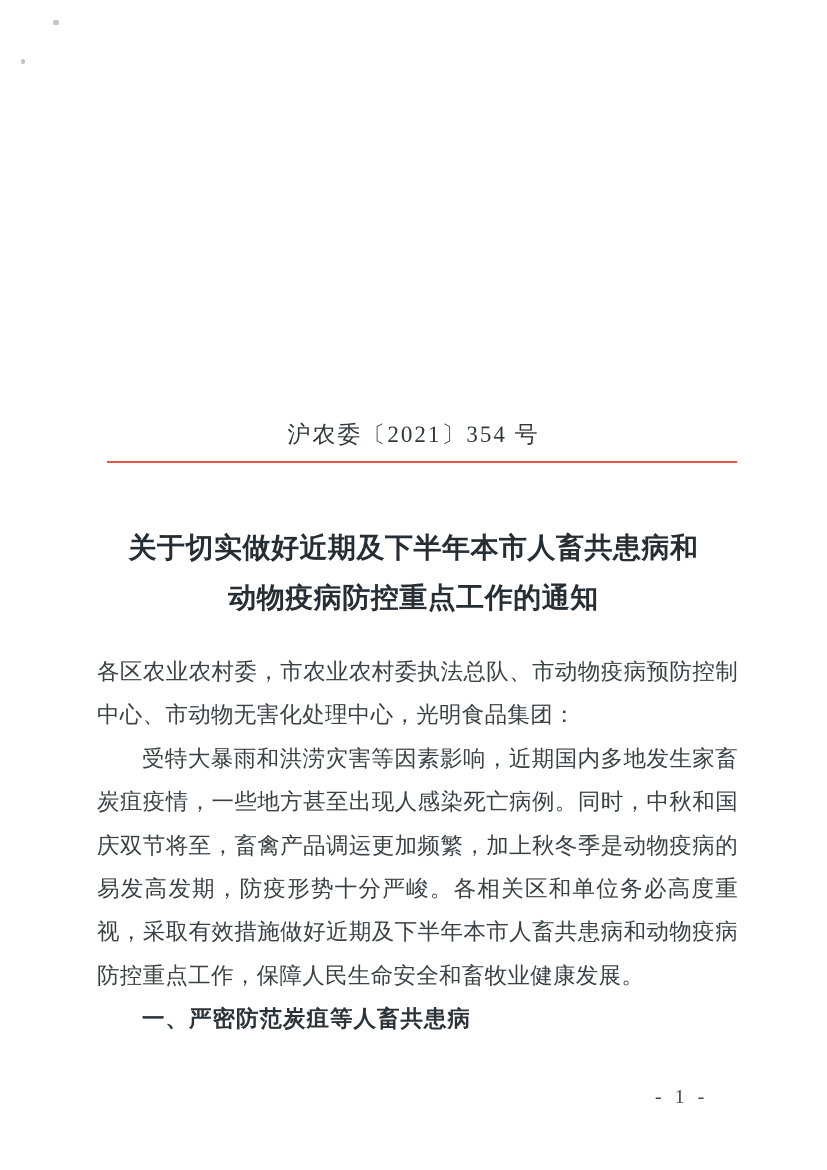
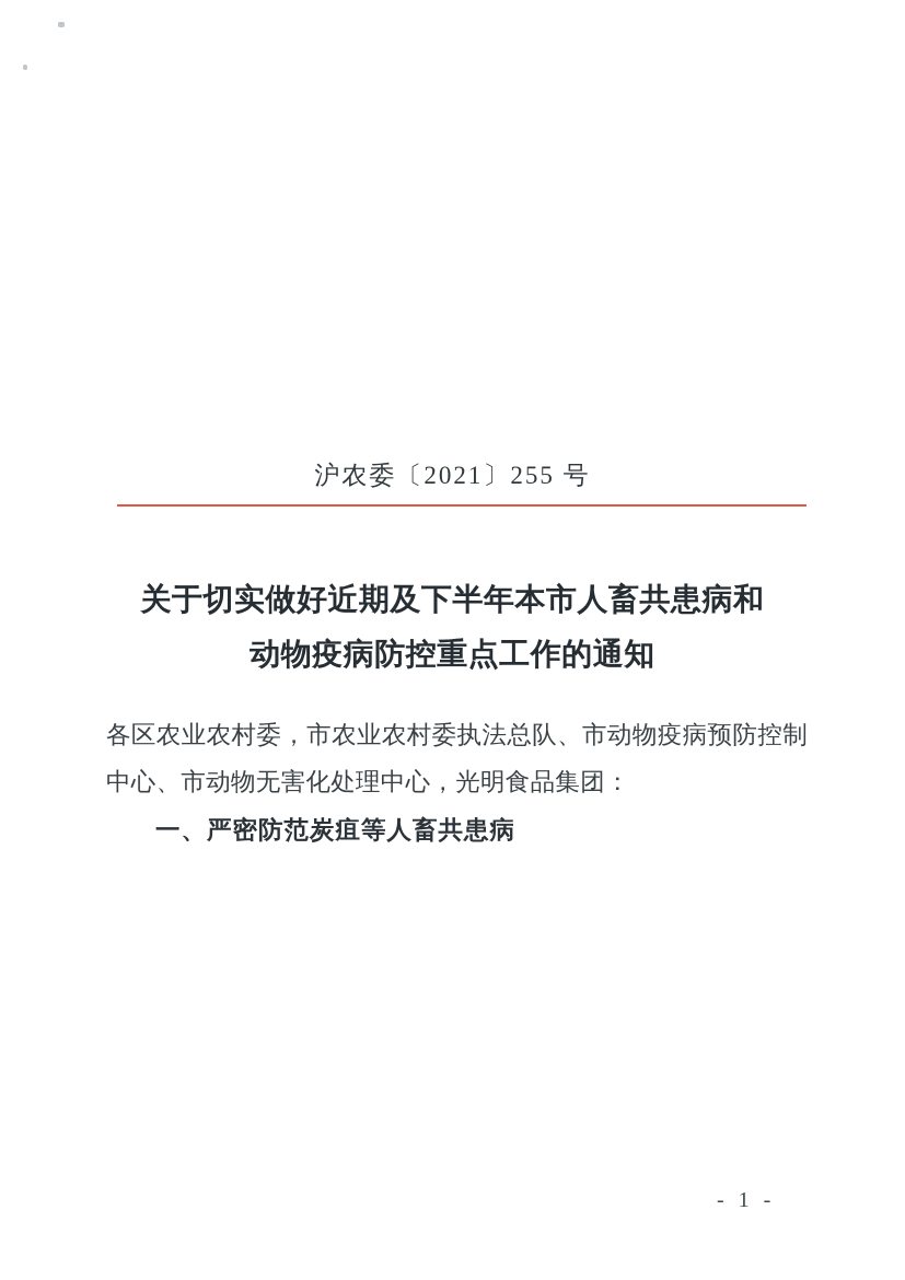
- 沪农委〔2021〕354 号
+ 沪农委〔2021〕255 号
  关于切实做好近期及下半年本市人畜共患病和
  动物疫病防控重点工作的通知
  各区农业农村委，市农业农村委执法总队、市动物疫病预防控制中心、市动物无害化处理中心，光明食品集团：
- 受特大暴雨和洪涝灾害等因素影响，近期国内多地发生家畜炭疽疫情，一些地方甚至出现人感染死亡病例。同时，中秋和国庆双节将至，畜禽产品调运更加频繁，加上秋冬季是动物疫病的易发高发期，防疫形势十分严峻。各相关区和单位务必高度重视，采取有效措施做好近期及下半年本市人畜共患病和动物疫病防控重点工作，保障人民生命安全和畜牧业健康发展。
  一、严密防范炭疽等人畜共患病
  - 1 -
